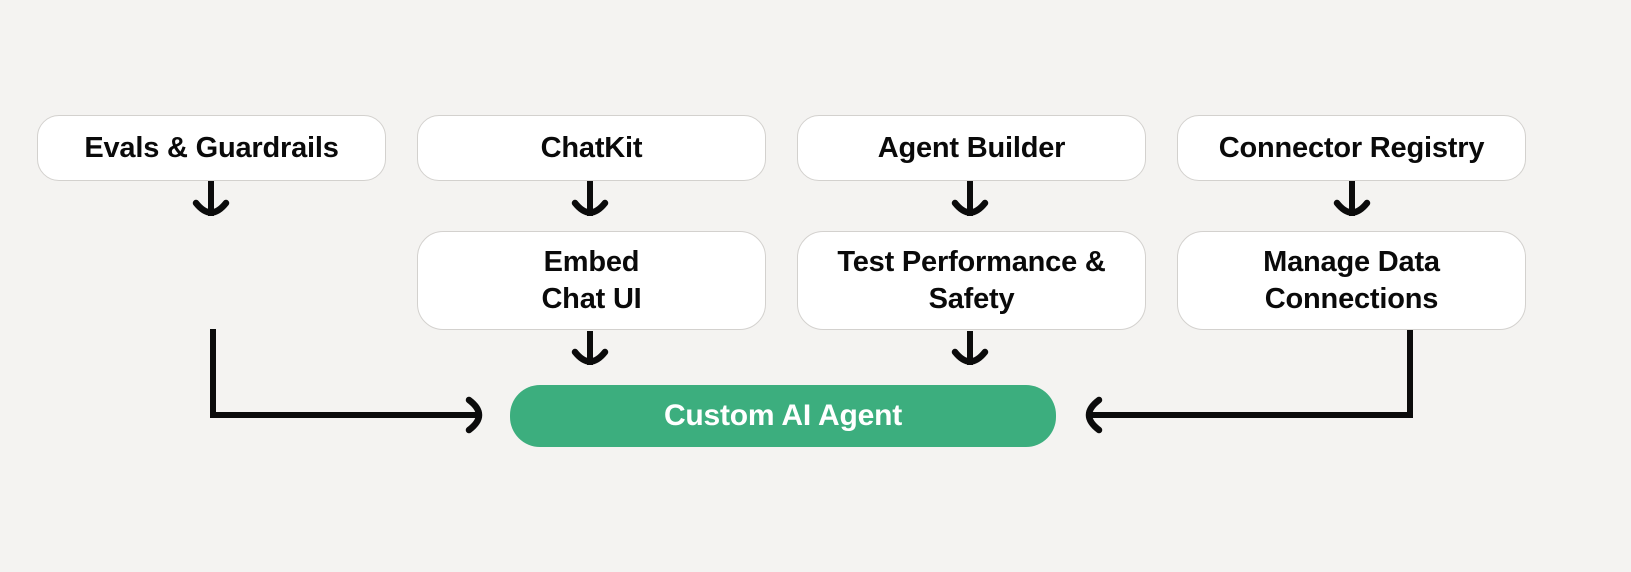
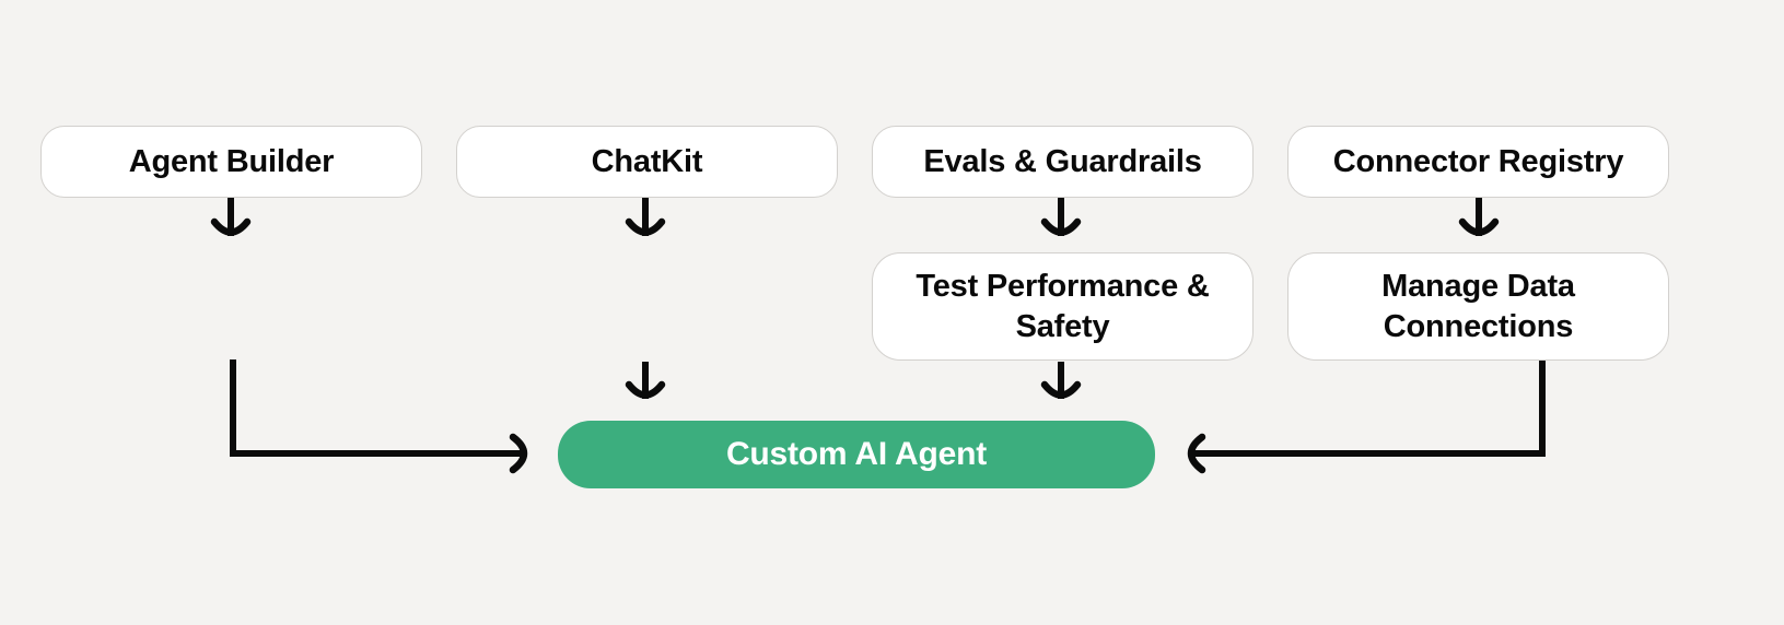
- Evals & Guardrails
+ Agent Builder
  ChatKit
- Agent Builder
+ Evals & Guardrails
  Connector Registry
- Embed
- Chat UI
  Test Performance &
  Safety
  Manage Data
  Connections
  Custom AI Agent
